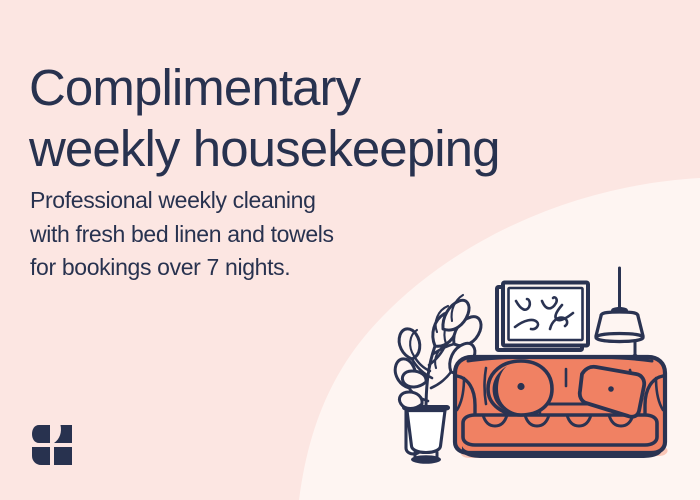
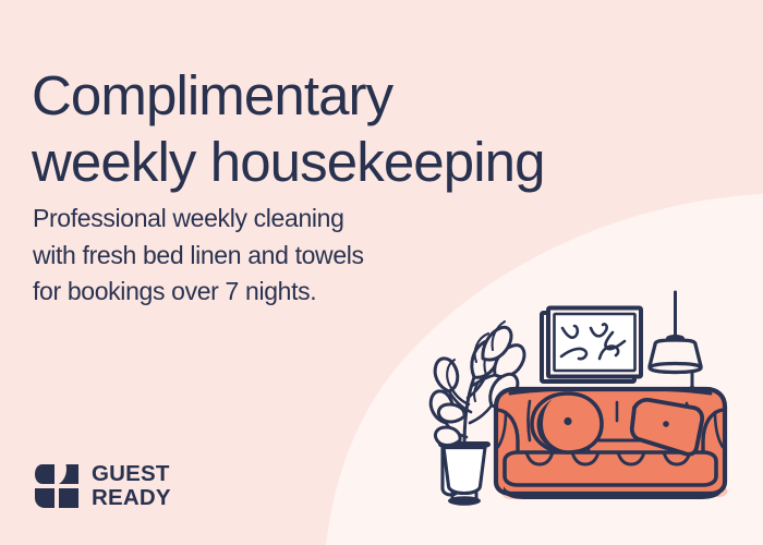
  Complimentary
  weekly housekeeping
  Professional weekly cleaning
  with fresh bed linen and towels
  for bookings over 7 nights.
+ GUEST
+ READY
